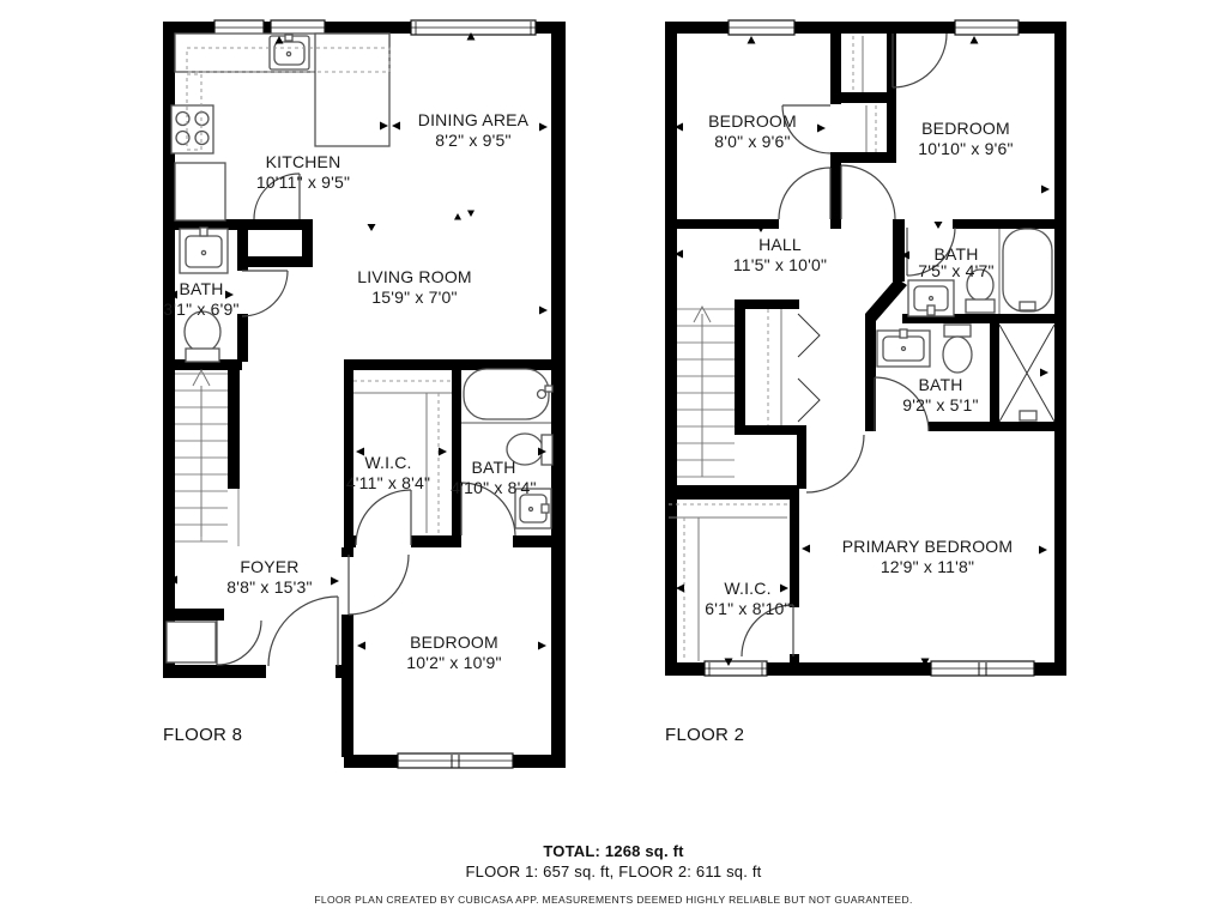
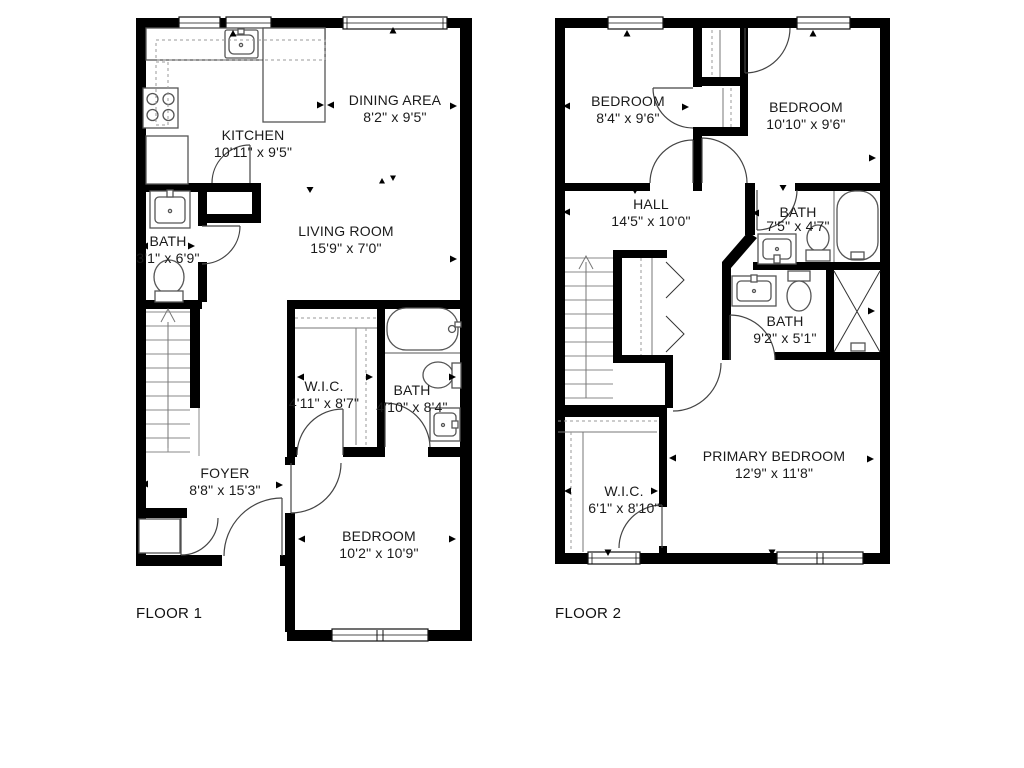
  KITCHEN
  10'11" x 9'5"
  DINING AREA
  8'2" x 9'5"
  LIVING ROOM
  15'9" x 7'0"
  BATH
  3'1" x 6'9"
  W.I.C.
- 4'11" x 8'4"
+ 4'11" x 8'7"
  BATH
  4'10" x 8'4"
  FOYER
  8'8" x 15'3"
  BEDROOM
  10'2" x 10'9"
  BEDROOM
- 8'0" x 9'6"
+ 8'4" x 9'6"
  BEDROOM
  10'10" x 9'6"
  HALL
- 11'5" x 10'0"
+ 14'5" x 10'0"
  BATH
  7'5" x 4'7"
  BATH
  9'2" x 5'1"
  PRIMARY BEDROOM
  12'9" x 11'8"
  W.I.C.
  6'1" x 8'10"
- FLOOR 8
+ FLOOR 1
  FLOOR 2
- TOTAL: 1268 sq. ft
- FLOOR 1: 657 sq. ft, FLOOR 2: 611 sq. ft
- FLOOR PLAN CREATED BY CUBICASA APP. MEASUREMENTS DEEMED HIGHLY RELIABLE BUT NOT GUARANTEED.
